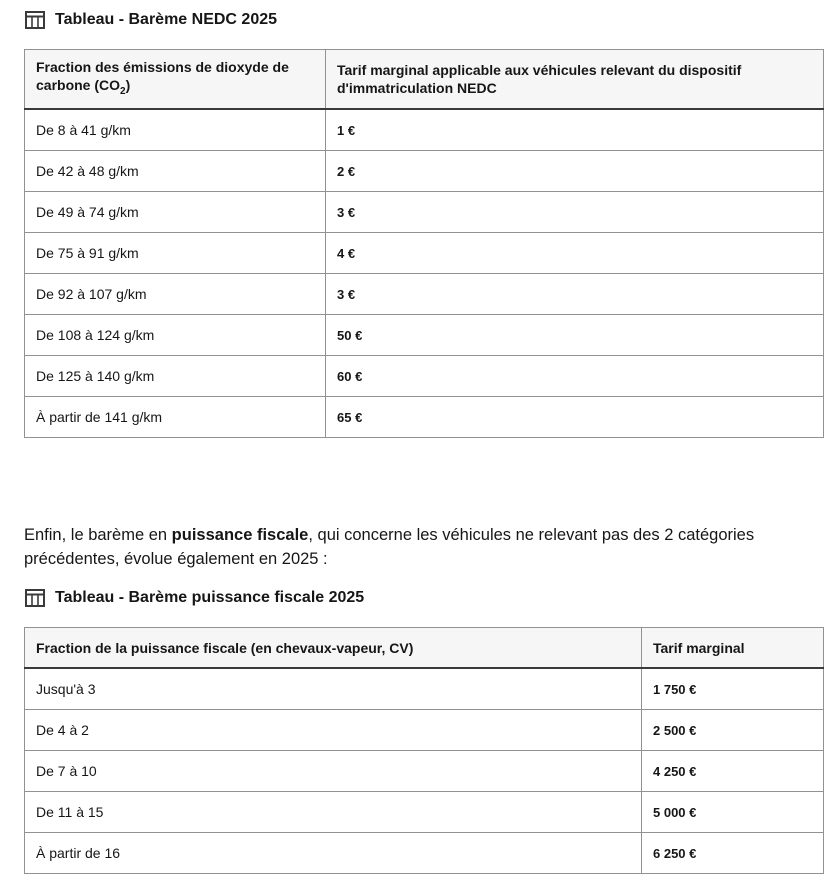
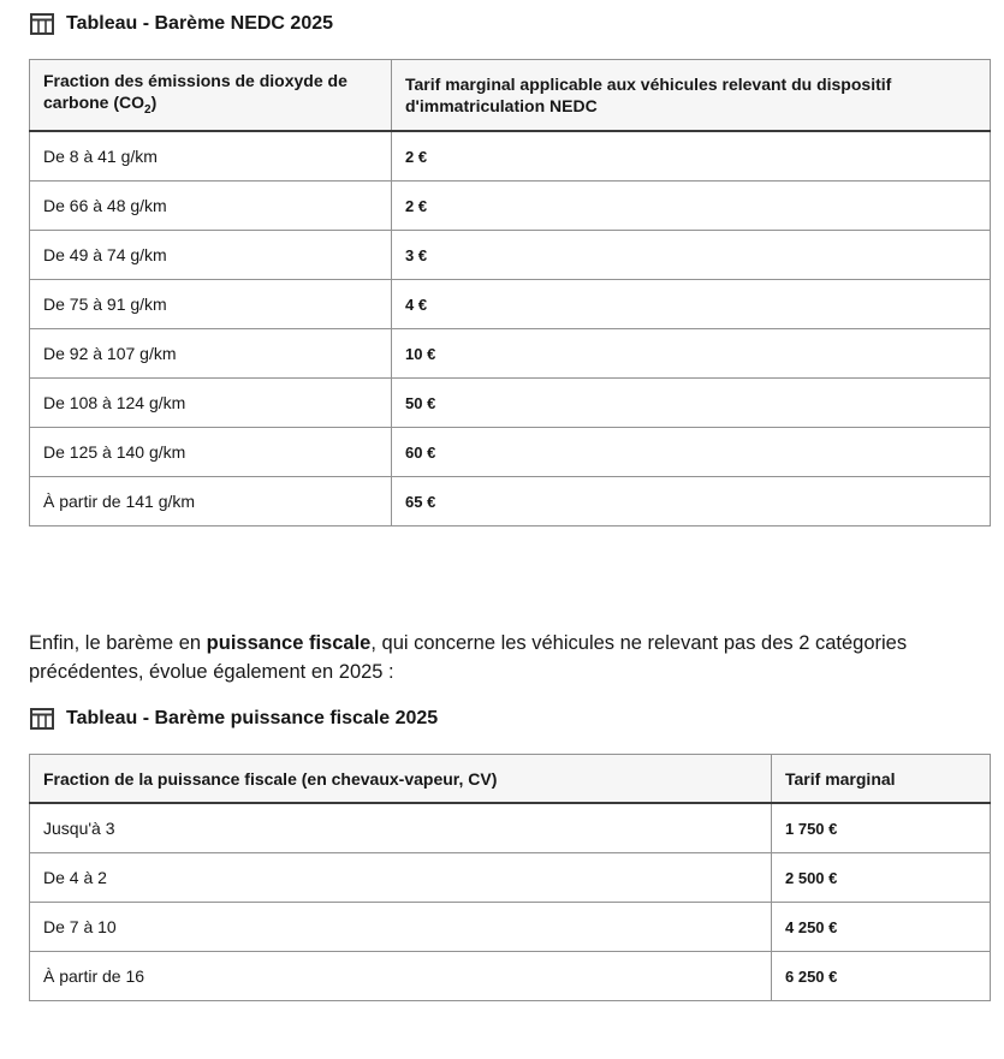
  Tableau - Barème NEDC 2025
  Fraction des émissions de dioxyde de carbone (CO2)	Tarif marginal applicable aux véhicules relevant du dispositif d'immatriculation NEDC
- De 8 à 41 g/km	1 €
+ De 8 à 41 g/km	2 €
- De 42 à 48 g/km	2 €
+ De 66 à 48 g/km	2 €
  De 49 à 74 g/km	3 €
  De 75 à 91 g/km	4 €
- De 92 à 107 g/km	3 €
+ De 92 à 107 g/km	10 €
  De 108 à 124 g/km	50 €
  De 125 à 140 g/km	60 €
  À partir de 141 g/km	65 €
  Enfin, le barème en puissance fiscale, qui concerne les véhicules ne relevant pas des 2 catégories précédentes, évolue également en 2025 :
  Tableau - Barème puissance fiscale 2025
  Fraction de la puissance fiscale (en chevaux-vapeur, CV)	Tarif marginal
  Jusqu'à 3	1 750 €
  De 4 à 2	2 500 €
  De 7 à 10	4 250 €
- De 11 à 15	5 000 €
  À partir de 16	6 250 €
